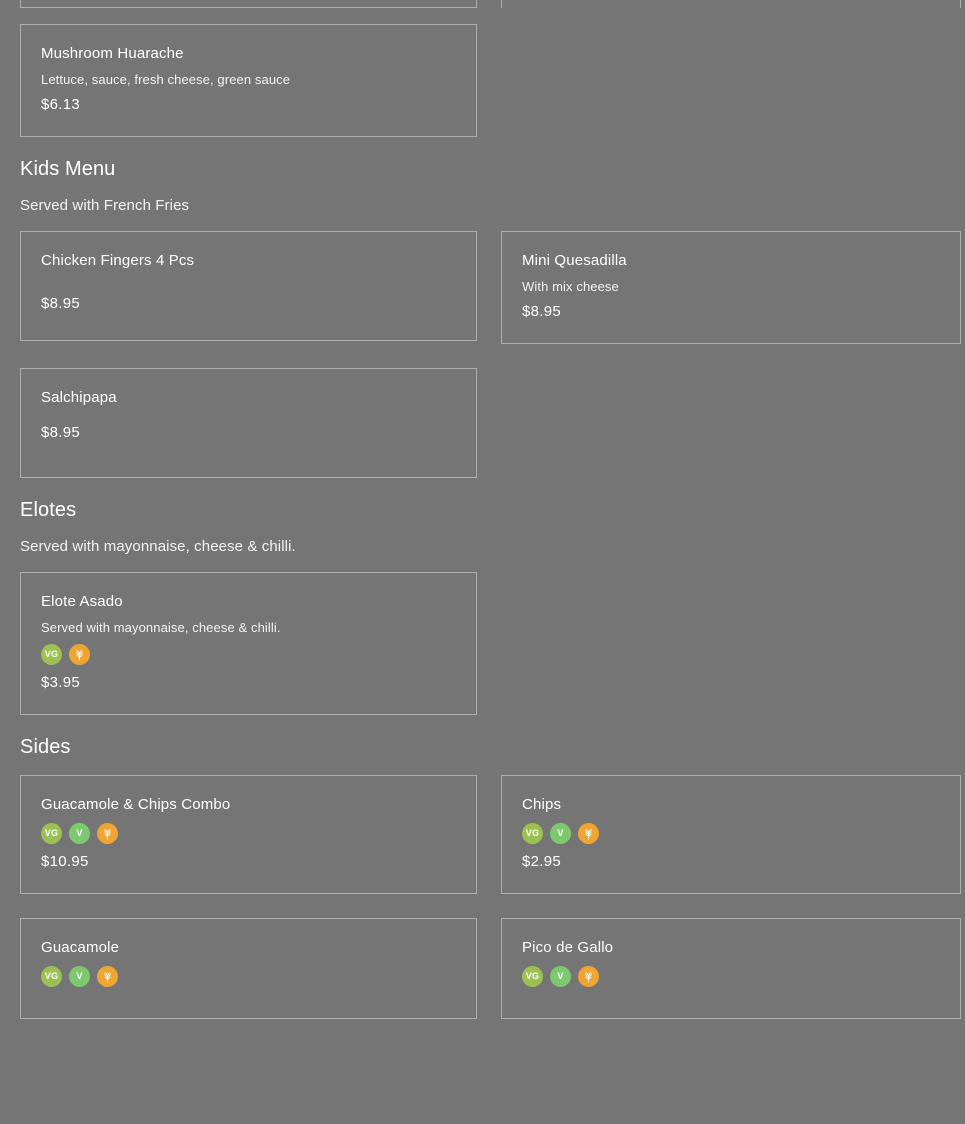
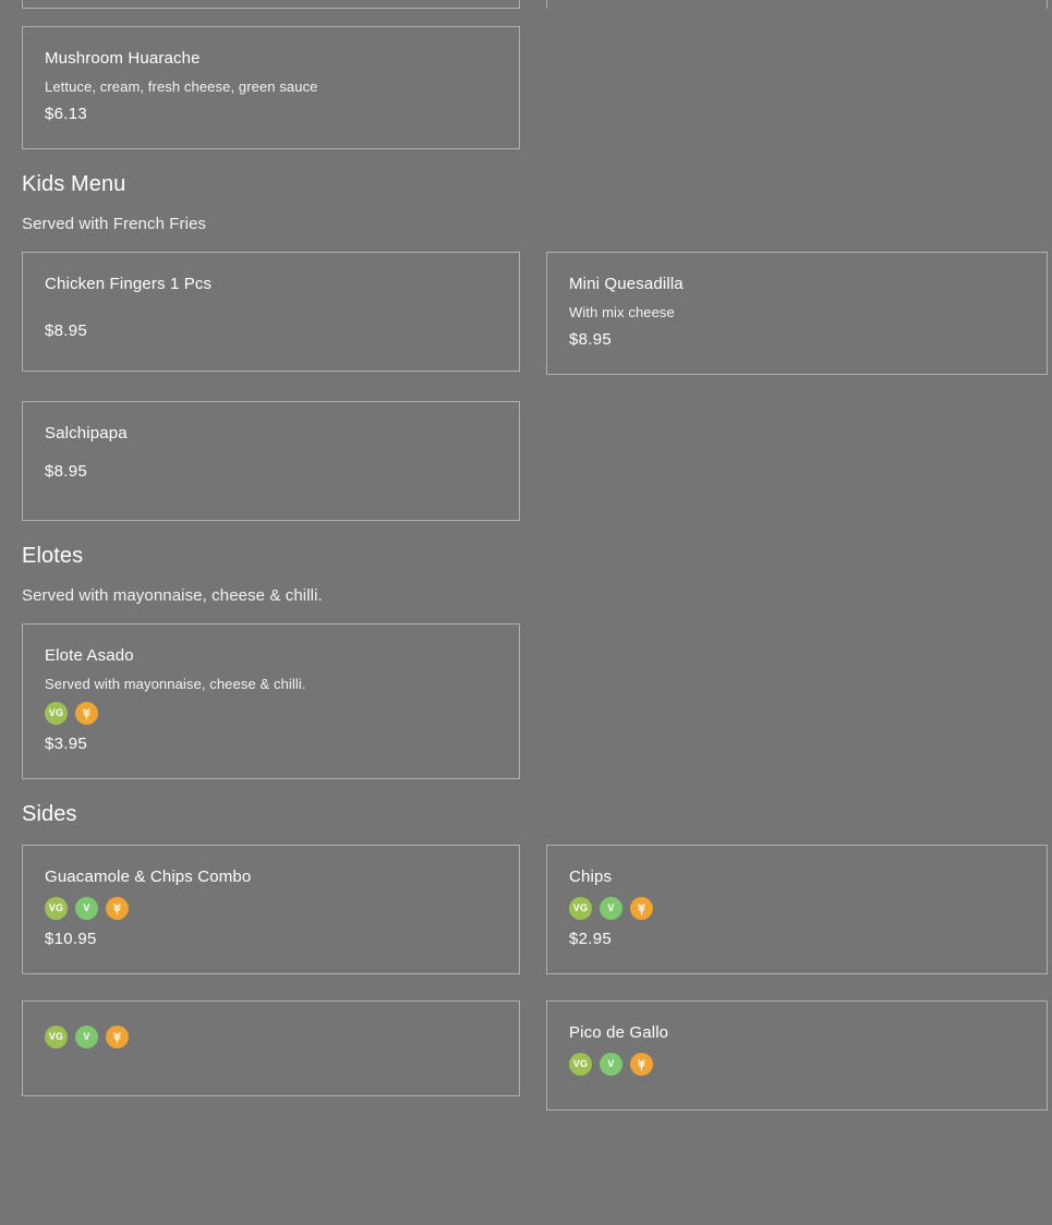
  Mushroom Huarache
- Lettuce, sauce, fresh cheese, green sauce
+ Lettuce, cream, fresh cheese, green sauce
  $6.13
  Kids Menu
  Served with French Fries
- Chicken Fingers 4 Pcs
+ Chicken Fingers 1 Pcs
  $8.95
  Mini Quesadilla
  With mix cheese
  $8.95
  Salchipapa
  $8.95
  Elotes
  Served with mayonnaise, cheese & chilli.
  Elote Asado
  Served with mayonnaise, cheese & chilli.
  VG
  $3.95
  Sides
  Guacamole & Chips Combo
  VG
  V
  $10.95
  Chips
  VG
  V
  $2.95
- Guacamole
  VG
  V
  Pico de Gallo
  VG
  V
